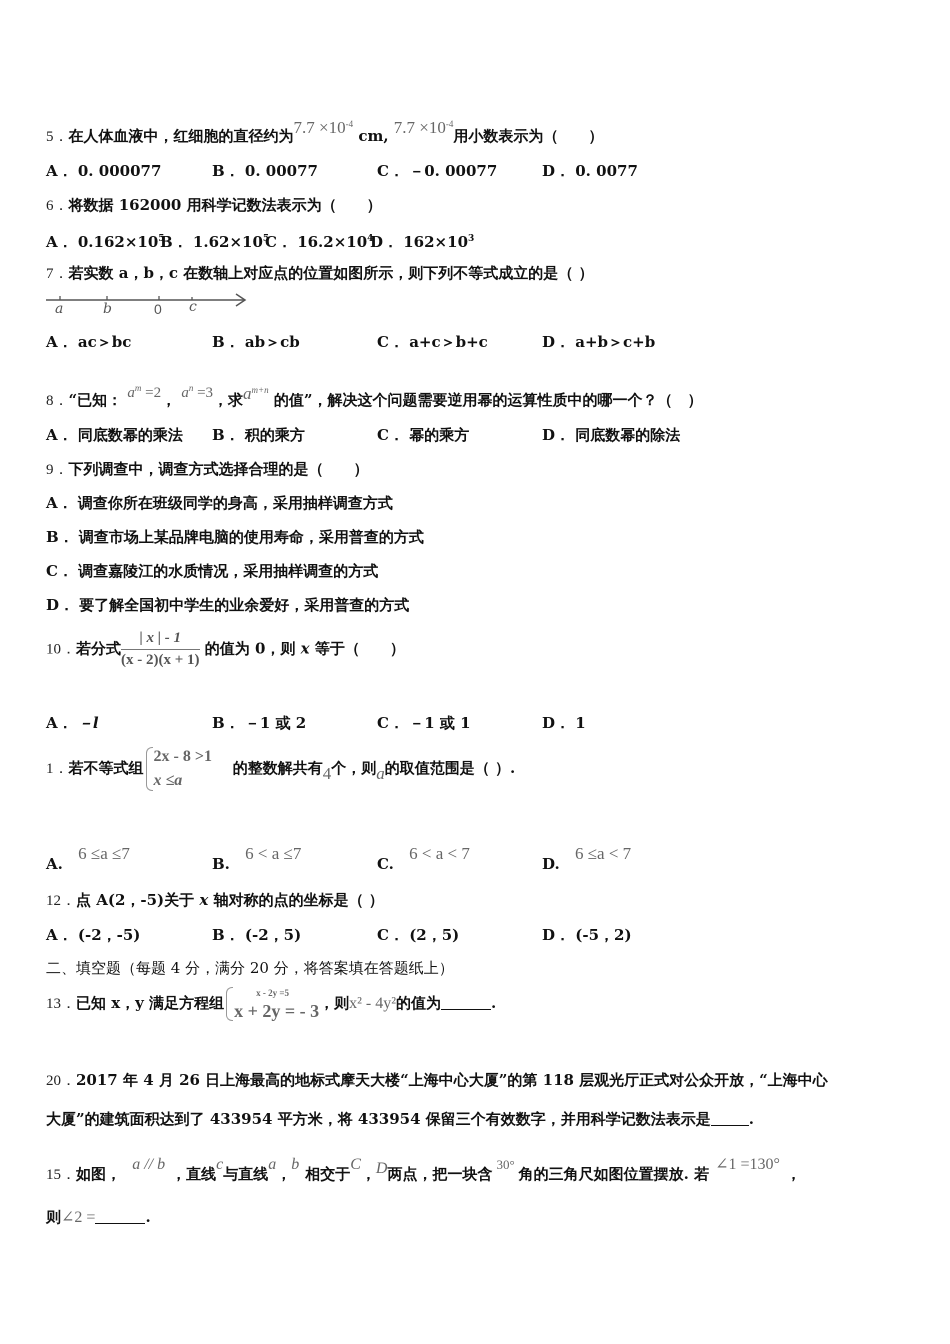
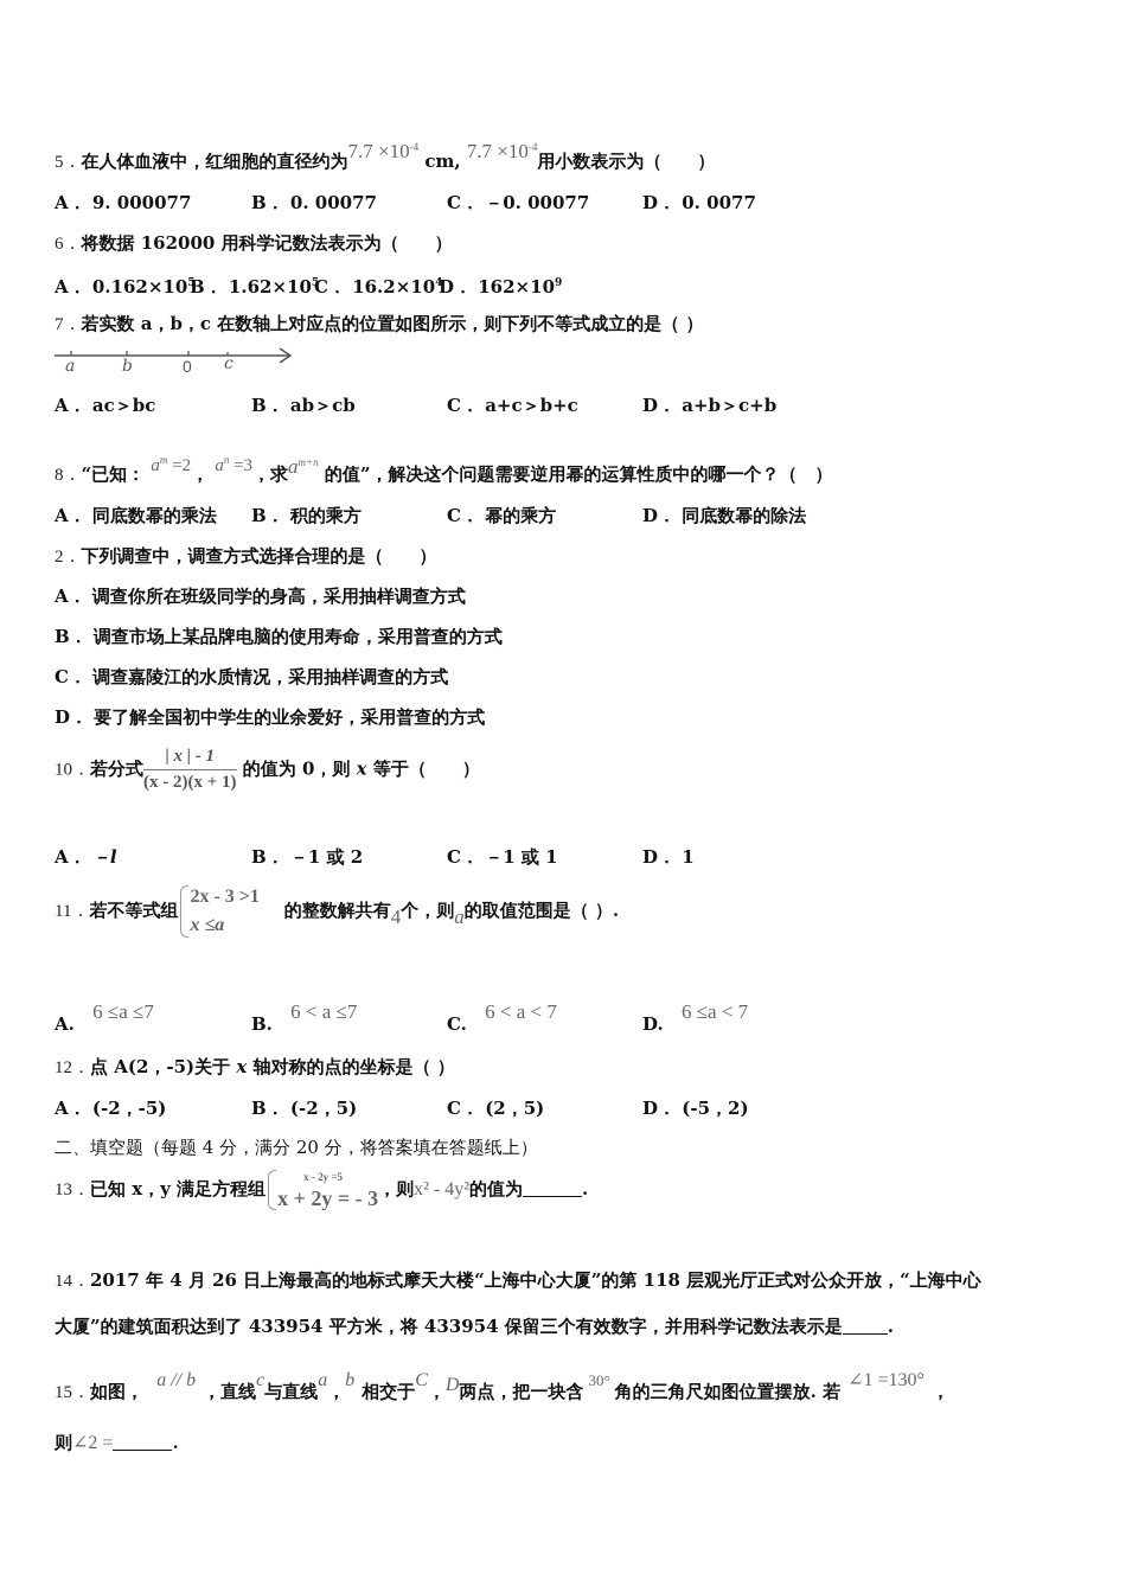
  5．在人体血液中，红细胞的直径约为7.7 ×10-4 cm, 7.7 ×10-4用小数表示为（ ）
- A． 0. 000077
+ A． 9. 000077
  B． 0. 00077
  C． －0. 00077
  D． 0. 0077
  6．将数据 162000 用科学记数法表示为（ ）
  A． 0.162×105
  B． 1.62×105
  C． 16.2×104
- D． 162×103
+ D． 162×109
  7．若实数 a，b，c 在数轴上对应点的位置如图所示，则下列不等式成立的是（ ）
  a
  b
  0
  c
  A． ac＞bc
  B． ab＞cb
  C． a+c＞b+c
  D． a+b＞c+b
  8．“已知： am =2， an =3，求am+n 的值”，解决这个问题需要逆用幂的运算性质中的哪一个？（ ）
  A． 同底数幂的乘法
  B． 积的乘方
  C． 幂的乘方
  D． 同底数幂的除法
- 9．下列调查中，调查方式选择合理的是（ ）
+ 2．下列调查中，调查方式选择合理的是（ ）
  A． 调查你所在班级同学的身高，采用抽样调查方式
  B． 调查市场上某品牌电脑的使用寿命，采用普查的方式
  C． 调查嘉陵江的水质情况，采用抽样调查的方式
  D． 要了解全国初中学生的业余爱好，采用普查的方式
  10．若分式
  | x | - 1
  (x - 2)(x + 1)
  的值为 0，则 x 等于（ ）
  A． －l
  B． －1 或 2
  C． －1 或 1
  D． 1
- 1．若不等式组
+ 11．若不等式组
- 2x - 8 >1
+ 2x - 3 >1
  x ≤a
  的整数解共有4个，则a的取值范围是（ ）.
  A. 6 ≤a ≤7
  B. 6 < a ≤7
  C. 6 < a < 7
  D. 6 ≤a < 7
  12．点 A(2，-5)关于 x 轴对称的点的坐标是（ ）
  A． (-2，-5)
  B． (-2，5)
  C． (2，5)
  D． (-5，2)
  二、填空题（每题 4 分，满分 20 分，将答案填在答题纸上）
  13．已知 x，y 满足方程组
  x - 2y =5
  x + 2y = - 3
  ，则x² - 4y²的值为 .
- 20．2017 年 4 月 26 日上海最高的地标式摩天大楼“上海中心大厦”的第 118 层观光厅正式对公众开放，“上海中心
+ 14．2017 年 4 月 26 日上海最高的地标式摩天大楼“上海中心大厦”的第 118 层观光厅正式对公众开放，“上海中心
  大厦”的建筑面积达到了 433954 平方米，将 433954 保留三个有效数字，并用科学记数法表示是 .
  15．如图， a // b，直线c与直线a，b相交于C，D两点，把一块含30°角的三角尺如图位置摆放. 若∠1 =130°，
  则∠2 = .
